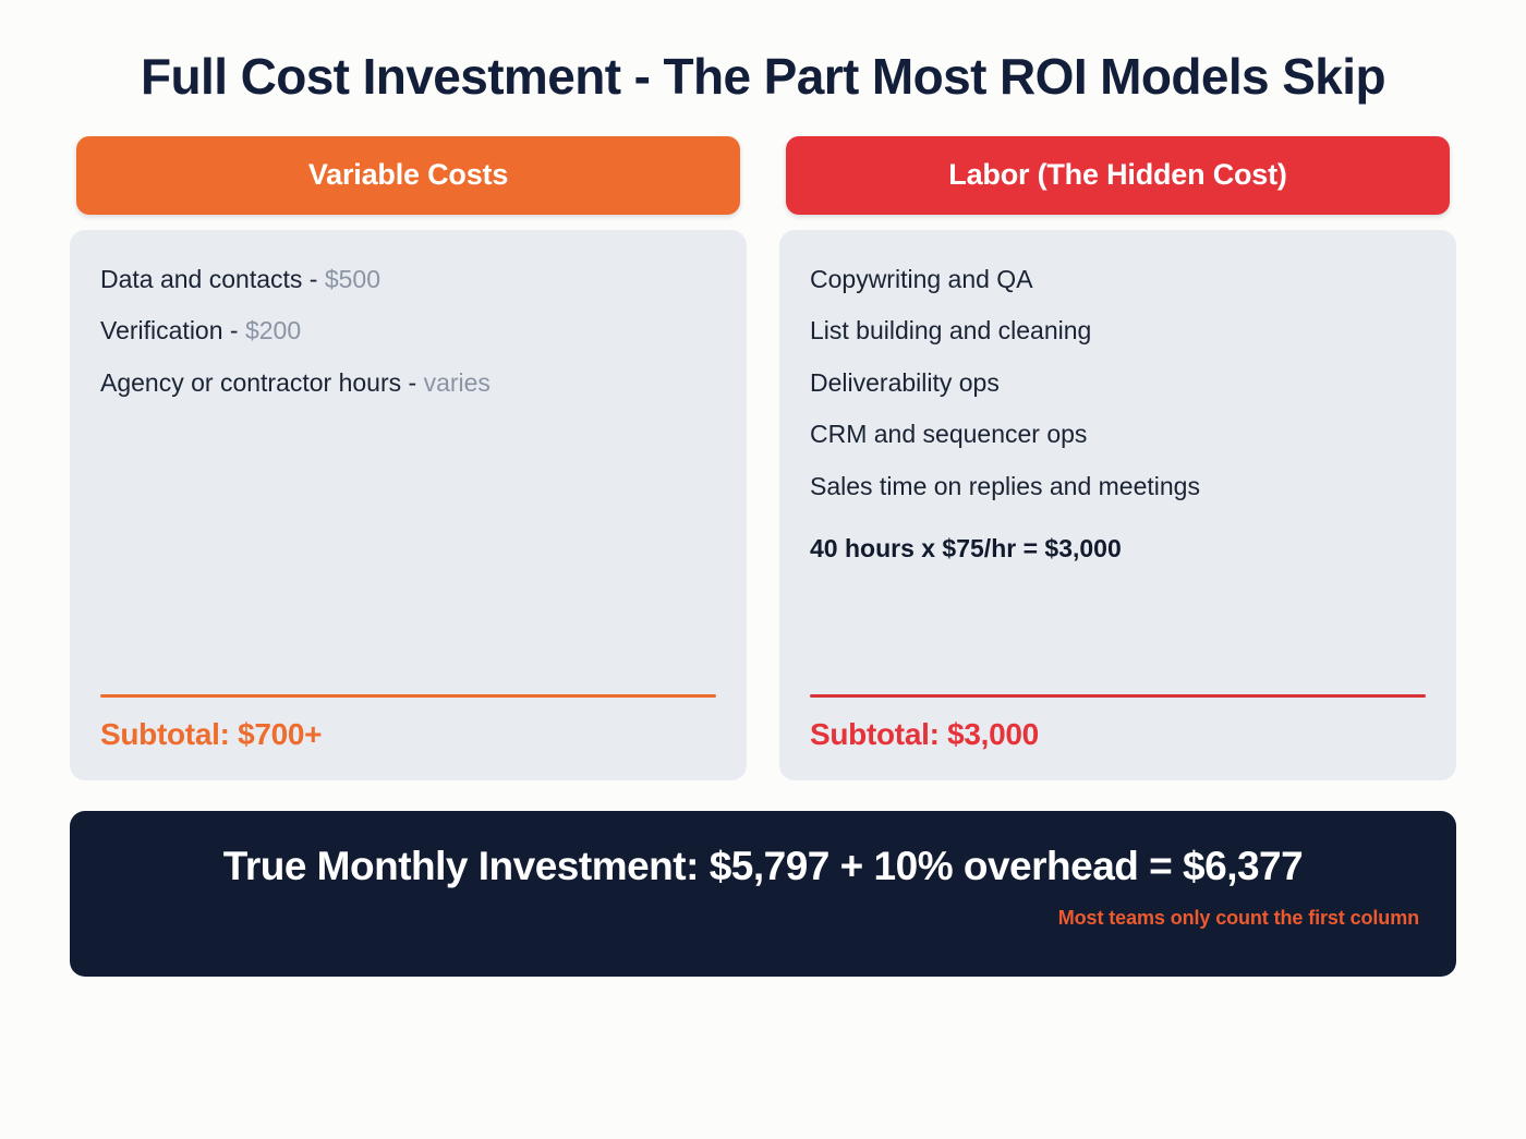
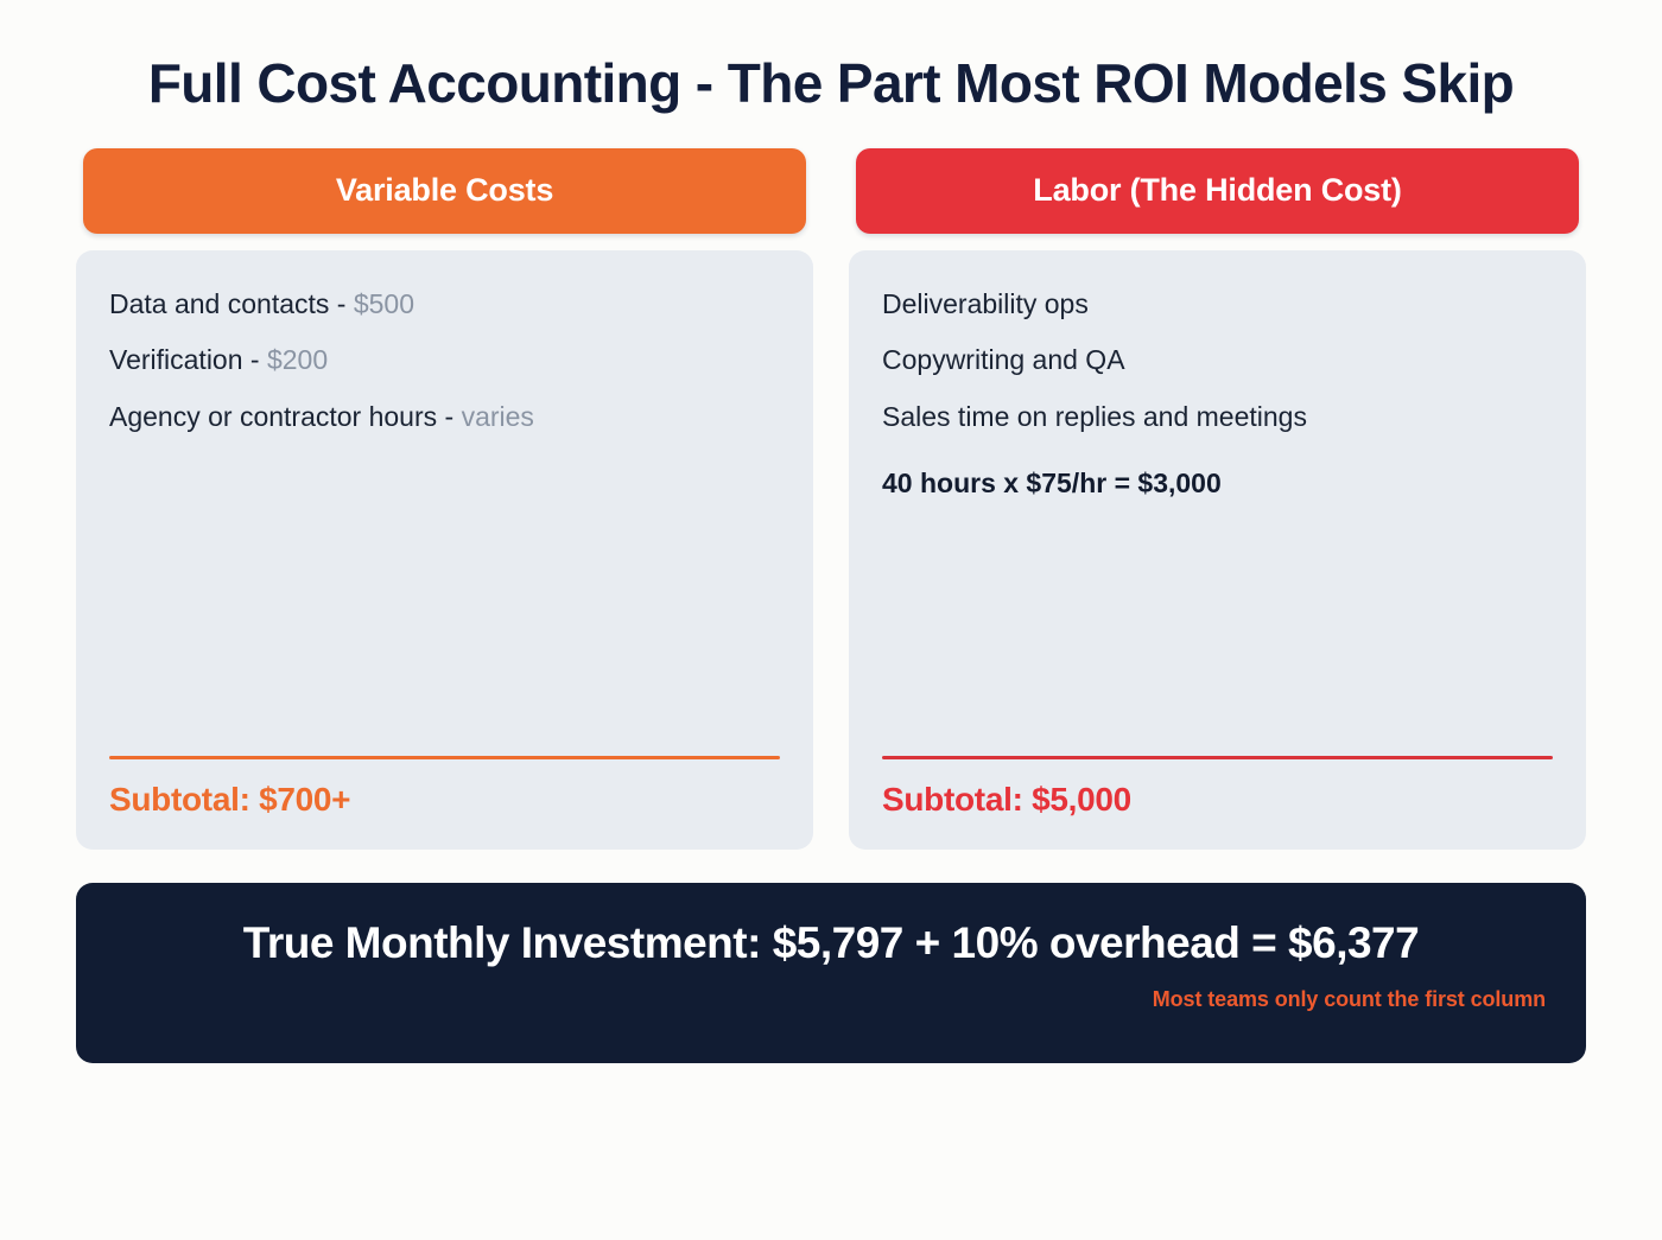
- Full Cost Investment - The Part Most ROI Models Skip
+ Full Cost Accounting - The Part Most ROI Models Skip
  Variable Costs
  Data and contacts - $500
  Verification - $200
  Agency or contractor hours - varies
  Subtotal: $700+
  Labor (The Hidden Cost)
- Copywriting and QA
+ Deliverability ops
- List building and cleaning
- Deliverability ops
+ Copywriting and QA
- CRM and sequencer ops
  Sales time on replies and meetings
  40 hours x $75/hr = $3,000
- Subtotal: $3,000
+ Subtotal: $5,000
  True Monthly Investment: $5,797 + 10% overhead = $6,377
  Most teams only count the first column
